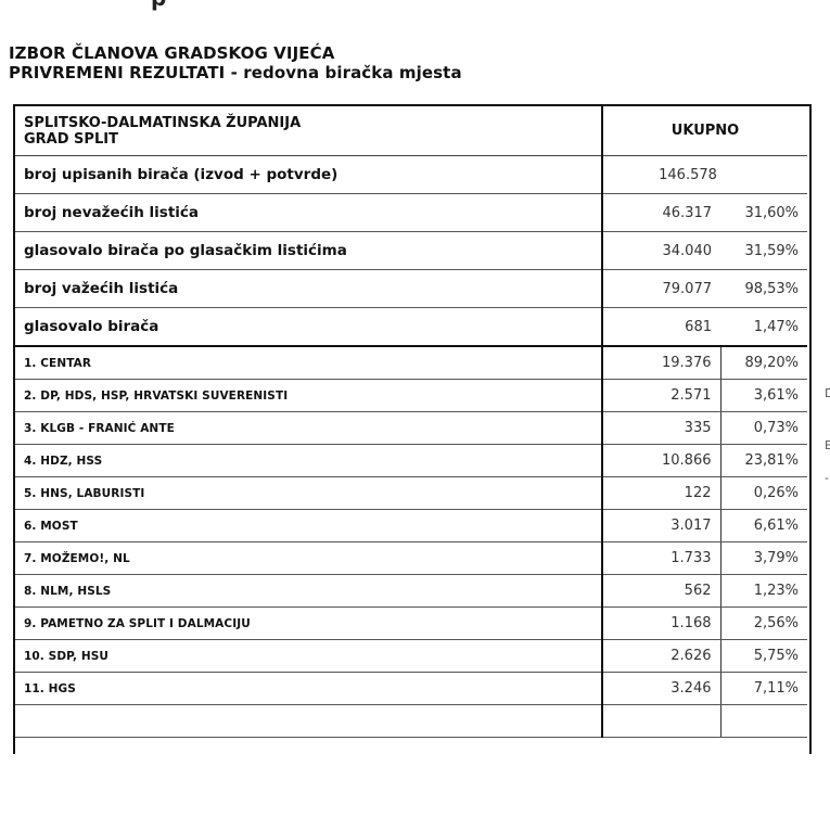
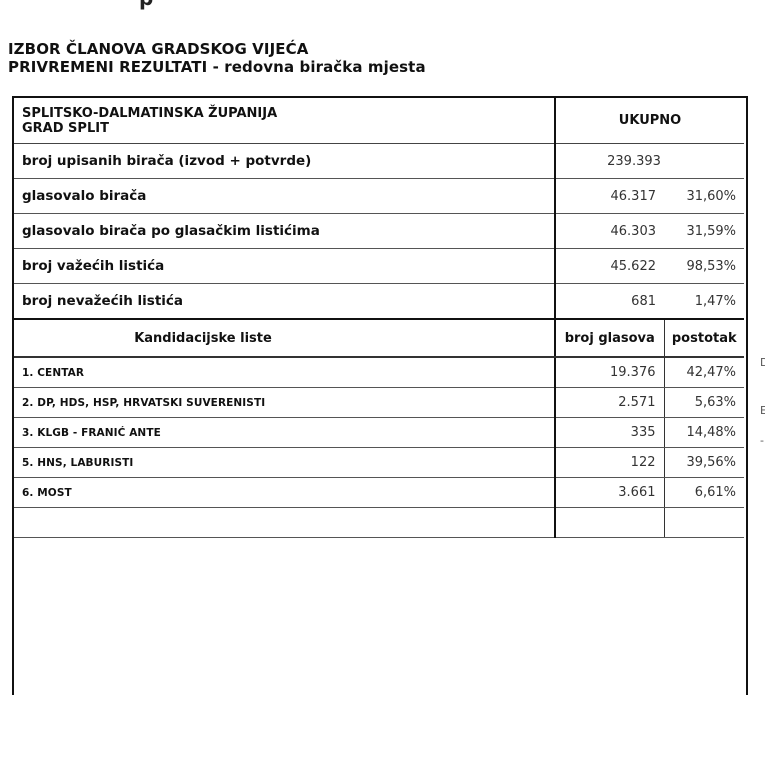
  IZBOR ČLANOVA GRADSKOG VIJEĆA
  PRIVREMENI REZULTATI - redovna biračka mjesta
  SPLITSKO-DALMATINSKA ŽUPANIJA GRAD SPLIT	UKUPNO
- broj upisanih birača (izvod + potvrde)	146.578
+ broj upisanih birača (izvod + potvrde)	239.393
- broj nevažećih listića	46.317	31,60%
+ glasovalo birača	46.317	31,60%
- glasovalo birača po glasačkim listićima	34.040	31,59%
+ glasovalo birača po glasačkim listićima	46.303	31,59%
- broj važećih listića	79.077	98,53%
+ broj važećih listića	45.622	98,53%
- glasovalo birača	681	1,47%
+ broj nevažećih listića	681	1,47%
+ Kandidacijske liste	broj glasova	postotak
- 1. CENTAR	19.376	89,20%
+ 1. CENTAR	19.376	42,47%
- 2. DP, HDS, HSP, HRVATSKI SUVERENISTI	2.571	3,61%
+ 2. DP, HDS, HSP, HRVATSKI SUVERENISTI	2.571	5,63%
- 3. KLGB - FRANIĆ ANTE	335	0,73%
+ 3. KLGB - FRANIĆ ANTE	335	14,48%
- 4. HDZ, HSS	10.866	23,81%
- 5. HNS, LABURISTI	122	0,26%
+ 5. HNS, LABURISTI	122	39,56%
- 6. MOST	3.017	6,61%
+ 6. MOST	3.661	6,61%
- 7. MOŽEMO!, NL	1.733	3,79%
- 8. NLM, HSLS	562	1,23%
- 9. PAMETNO ZA SPLIT I DALMACIJU	1.168	2,56%
- 10. SDP, HSU	2.626	5,75%
- 11. HGS	3.246	7,11%
  D
  E
  -
